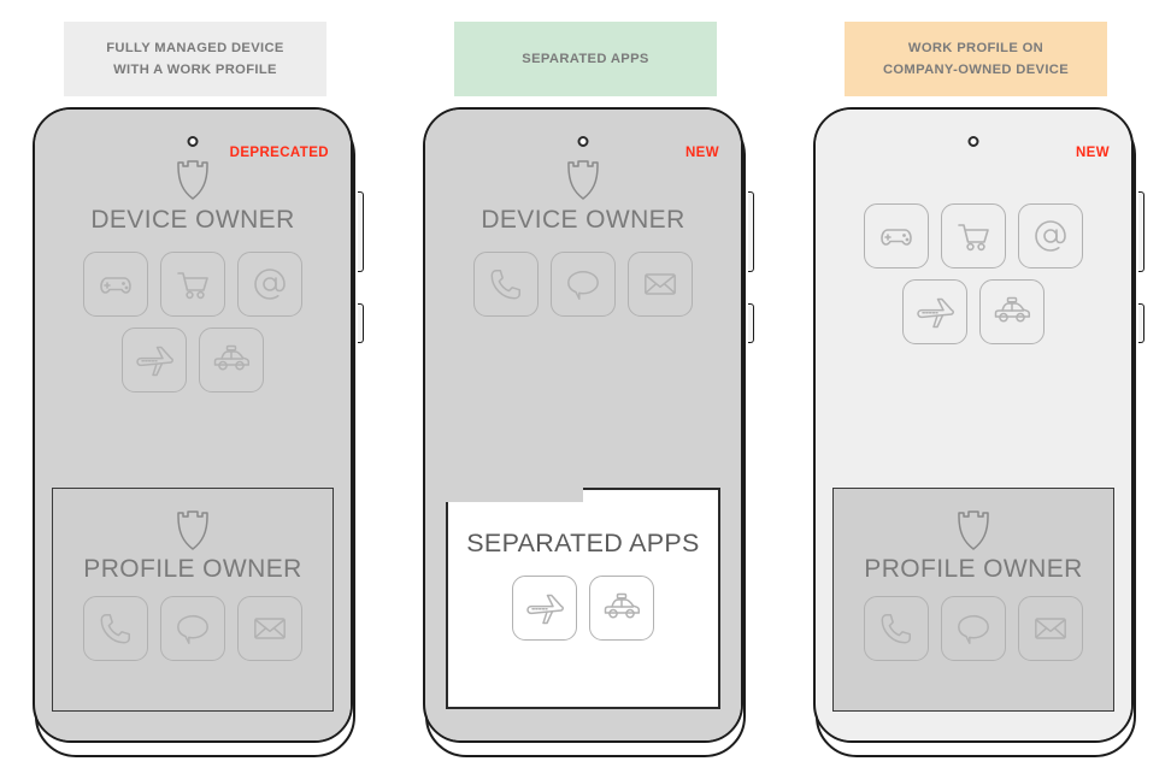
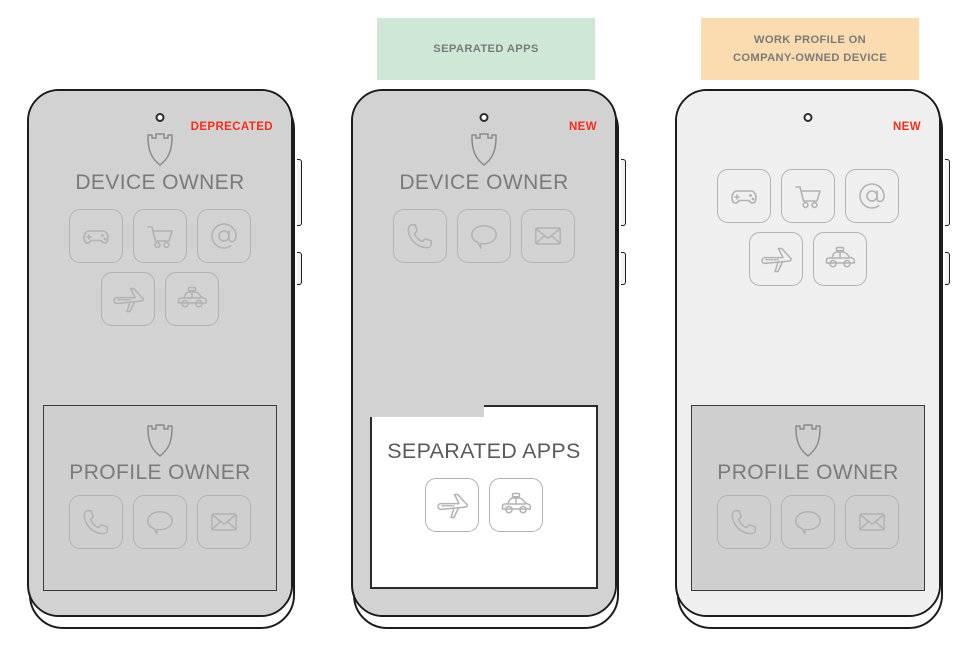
- FULLY MANAGED DEVICE
- WITH A WORK PROFILE
  DEPRECATED
  DEVICE OWNER
  PROFILE OWNER
  SEPARATED APPS
  NEW
  DEVICE OWNER
  SEPARATED APPS
  WORK PROFILE ON
  COMPANY-OWNED DEVICE
  NEW
  PROFILE OWNER
